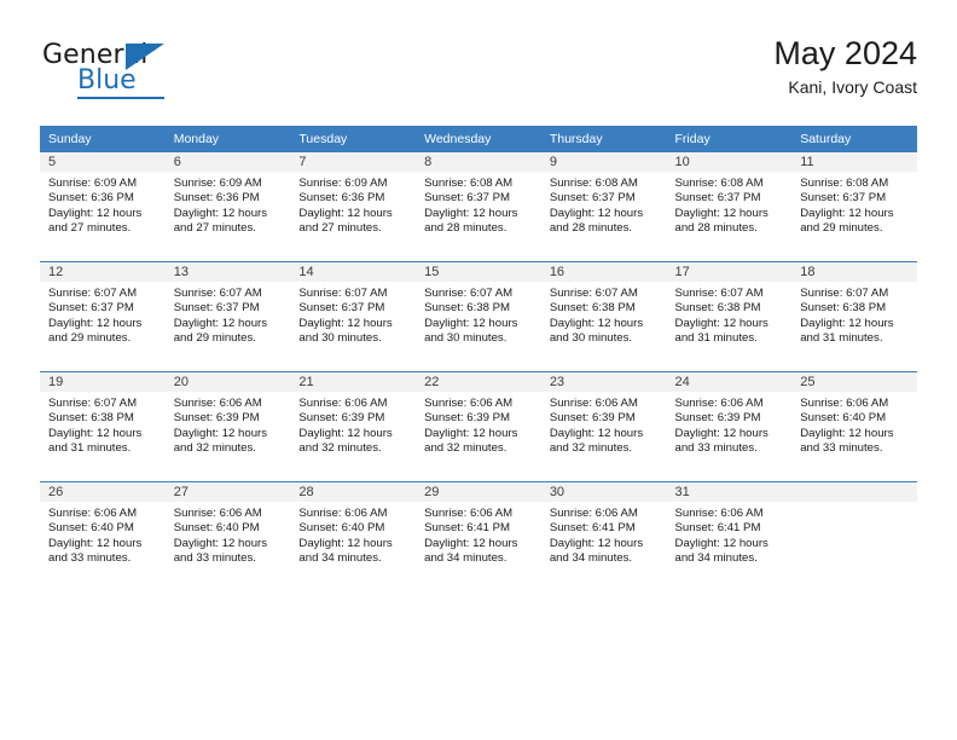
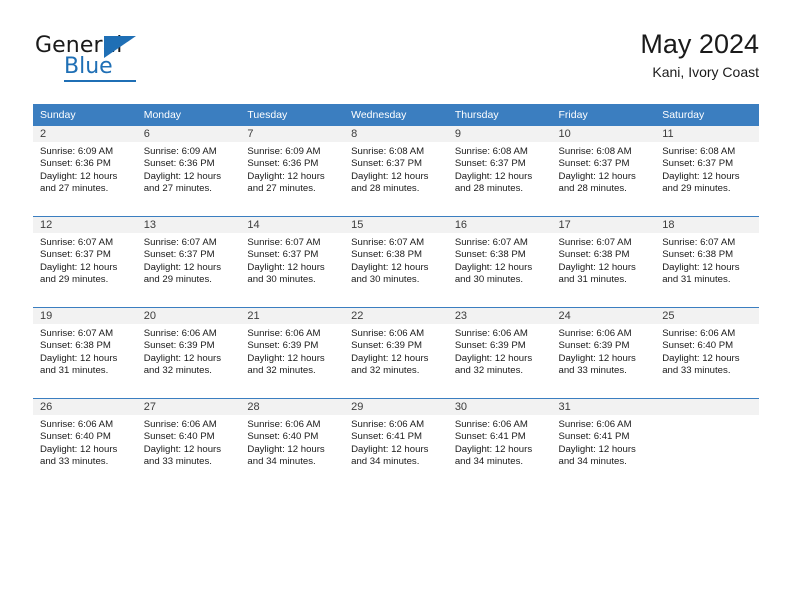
  General
  Blue
  May 2024
  Kani, Ivory Coast
  Sunday	Monday	Tuesday	Wednesday	Thursday	Friday	Saturday
- 5Sunrise: 6:09 AMSunset: 6:36 PMDaylight: 12 hoursand 27 minutes.	6Sunrise: 6:09 AMSunset: 6:36 PMDaylight: 12 hoursand 27 minutes.	7Sunrise: 6:09 AMSunset: 6:36 PMDaylight: 12 hoursand 27 minutes.	8Sunrise: 6:08 AMSunset: 6:37 PMDaylight: 12 hoursand 28 minutes.	9Sunrise: 6:08 AMSunset: 6:37 PMDaylight: 12 hoursand 28 minutes.	10Sunrise: 6:08 AMSunset: 6:37 PMDaylight: 12 hoursand 28 minutes.	11Sunrise: 6:08 AMSunset: 6:37 PMDaylight: 12 hoursand 29 minutes.
+ 2Sunrise: 6:09 AMSunset: 6:36 PMDaylight: 12 hoursand 27 minutes.	6Sunrise: 6:09 AMSunset: 6:36 PMDaylight: 12 hoursand 27 minutes.	7Sunrise: 6:09 AMSunset: 6:36 PMDaylight: 12 hoursand 27 minutes.	8Sunrise: 6:08 AMSunset: 6:37 PMDaylight: 12 hoursand 28 minutes.	9Sunrise: 6:08 AMSunset: 6:37 PMDaylight: 12 hoursand 28 minutes.	10Sunrise: 6:08 AMSunset: 6:37 PMDaylight: 12 hoursand 28 minutes.	11Sunrise: 6:08 AMSunset: 6:37 PMDaylight: 12 hoursand 29 minutes.
  12Sunrise: 6:07 AMSunset: 6:37 PMDaylight: 12 hoursand 29 minutes.	13Sunrise: 6:07 AMSunset: 6:37 PMDaylight: 12 hoursand 29 minutes.	14Sunrise: 6:07 AMSunset: 6:37 PMDaylight: 12 hoursand 30 minutes.	15Sunrise: 6:07 AMSunset: 6:38 PMDaylight: 12 hoursand 30 minutes.	16Sunrise: 6:07 AMSunset: 6:38 PMDaylight: 12 hoursand 30 minutes.	17Sunrise: 6:07 AMSunset: 6:38 PMDaylight: 12 hoursand 31 minutes.	18Sunrise: 6:07 AMSunset: 6:38 PMDaylight: 12 hoursand 31 minutes.
  19Sunrise: 6:07 AMSunset: 6:38 PMDaylight: 12 hoursand 31 minutes.	20Sunrise: 6:06 AMSunset: 6:39 PMDaylight: 12 hoursand 32 minutes.	21Sunrise: 6:06 AMSunset: 6:39 PMDaylight: 12 hoursand 32 minutes.	22Sunrise: 6:06 AMSunset: 6:39 PMDaylight: 12 hoursand 32 minutes.	23Sunrise: 6:06 AMSunset: 6:39 PMDaylight: 12 hoursand 32 minutes.	24Sunrise: 6:06 AMSunset: 6:39 PMDaylight: 12 hoursand 33 minutes.	25Sunrise: 6:06 AMSunset: 6:40 PMDaylight: 12 hoursand 33 minutes.
  26Sunrise: 6:06 AMSunset: 6:40 PMDaylight: 12 hoursand 33 minutes.	27Sunrise: 6:06 AMSunset: 6:40 PMDaylight: 12 hoursand 33 minutes.	28Sunrise: 6:06 AMSunset: 6:40 PMDaylight: 12 hoursand 34 minutes.	29Sunrise: 6:06 AMSunset: 6:41 PMDaylight: 12 hoursand 34 minutes.	30Sunrise: 6:06 AMSunset: 6:41 PMDaylight: 12 hoursand 34 minutes.	31Sunrise: 6:06 AMSunset: 6:41 PMDaylight: 12 hoursand 34 minutes.
